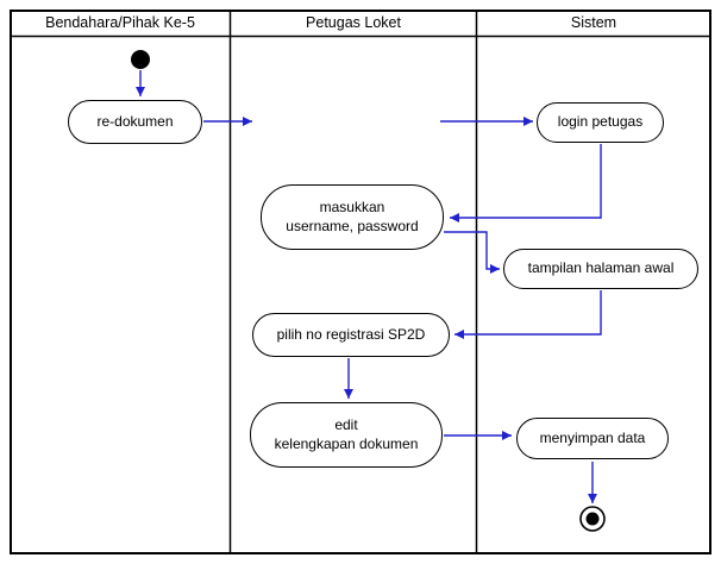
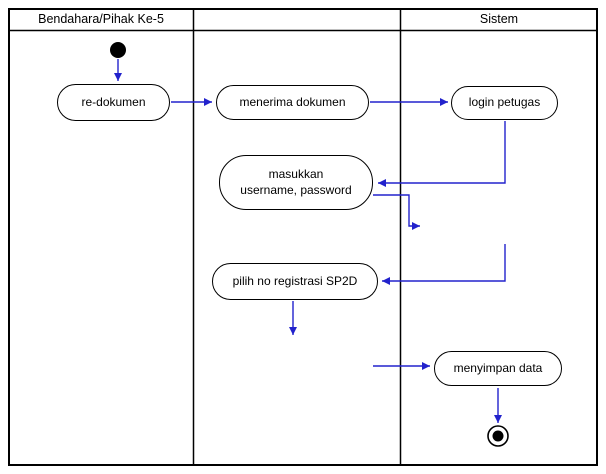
  Bendahara/Pihak Ke-5
- Petugas Loket
  Sistem
  re-dokumen
+ menerima dokumen
  login petugas
  masukkan
  username, password
- tampilan halaman awal
  pilih no registrasi SP2D
- edit
- kelengkapan dokumen
  menyimpan data
